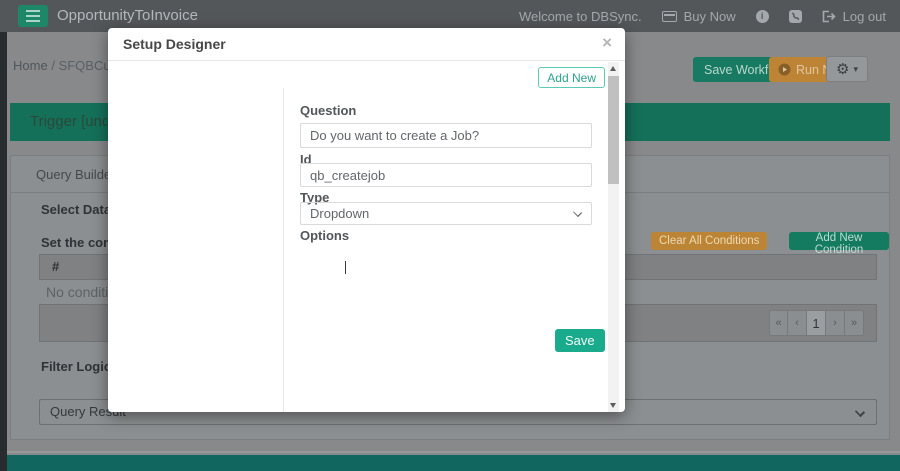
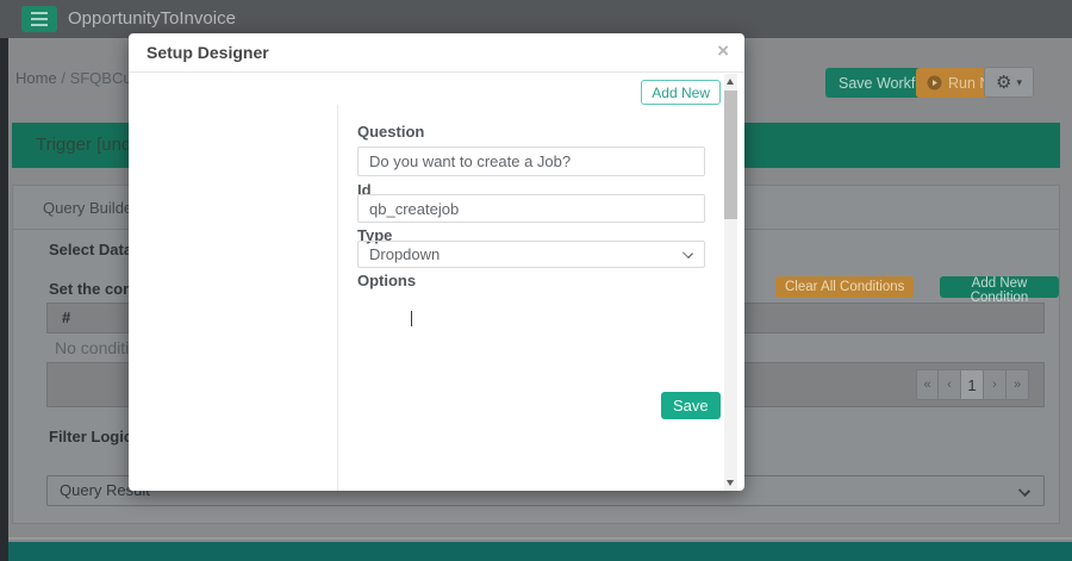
  OpportunityToInvoice
- Welcome to DBSync.
- Buy Now
- i
- Log out
  Home / SFQBCu
  Save Workf
  ⚙
  ▾
  Trigger [und
  Query Build
  Clear All Conditions
  Add New Condition
  #
  No conditi
  «
  ‹
  1
  ›
  »
  Filter Logi
  Query Res
  Setup Designer
  ×
  Add New
  Question
  Do you want to create a Job?
  Id
  qb_createjob
  Type
  Dropdown
  Options
  Save
